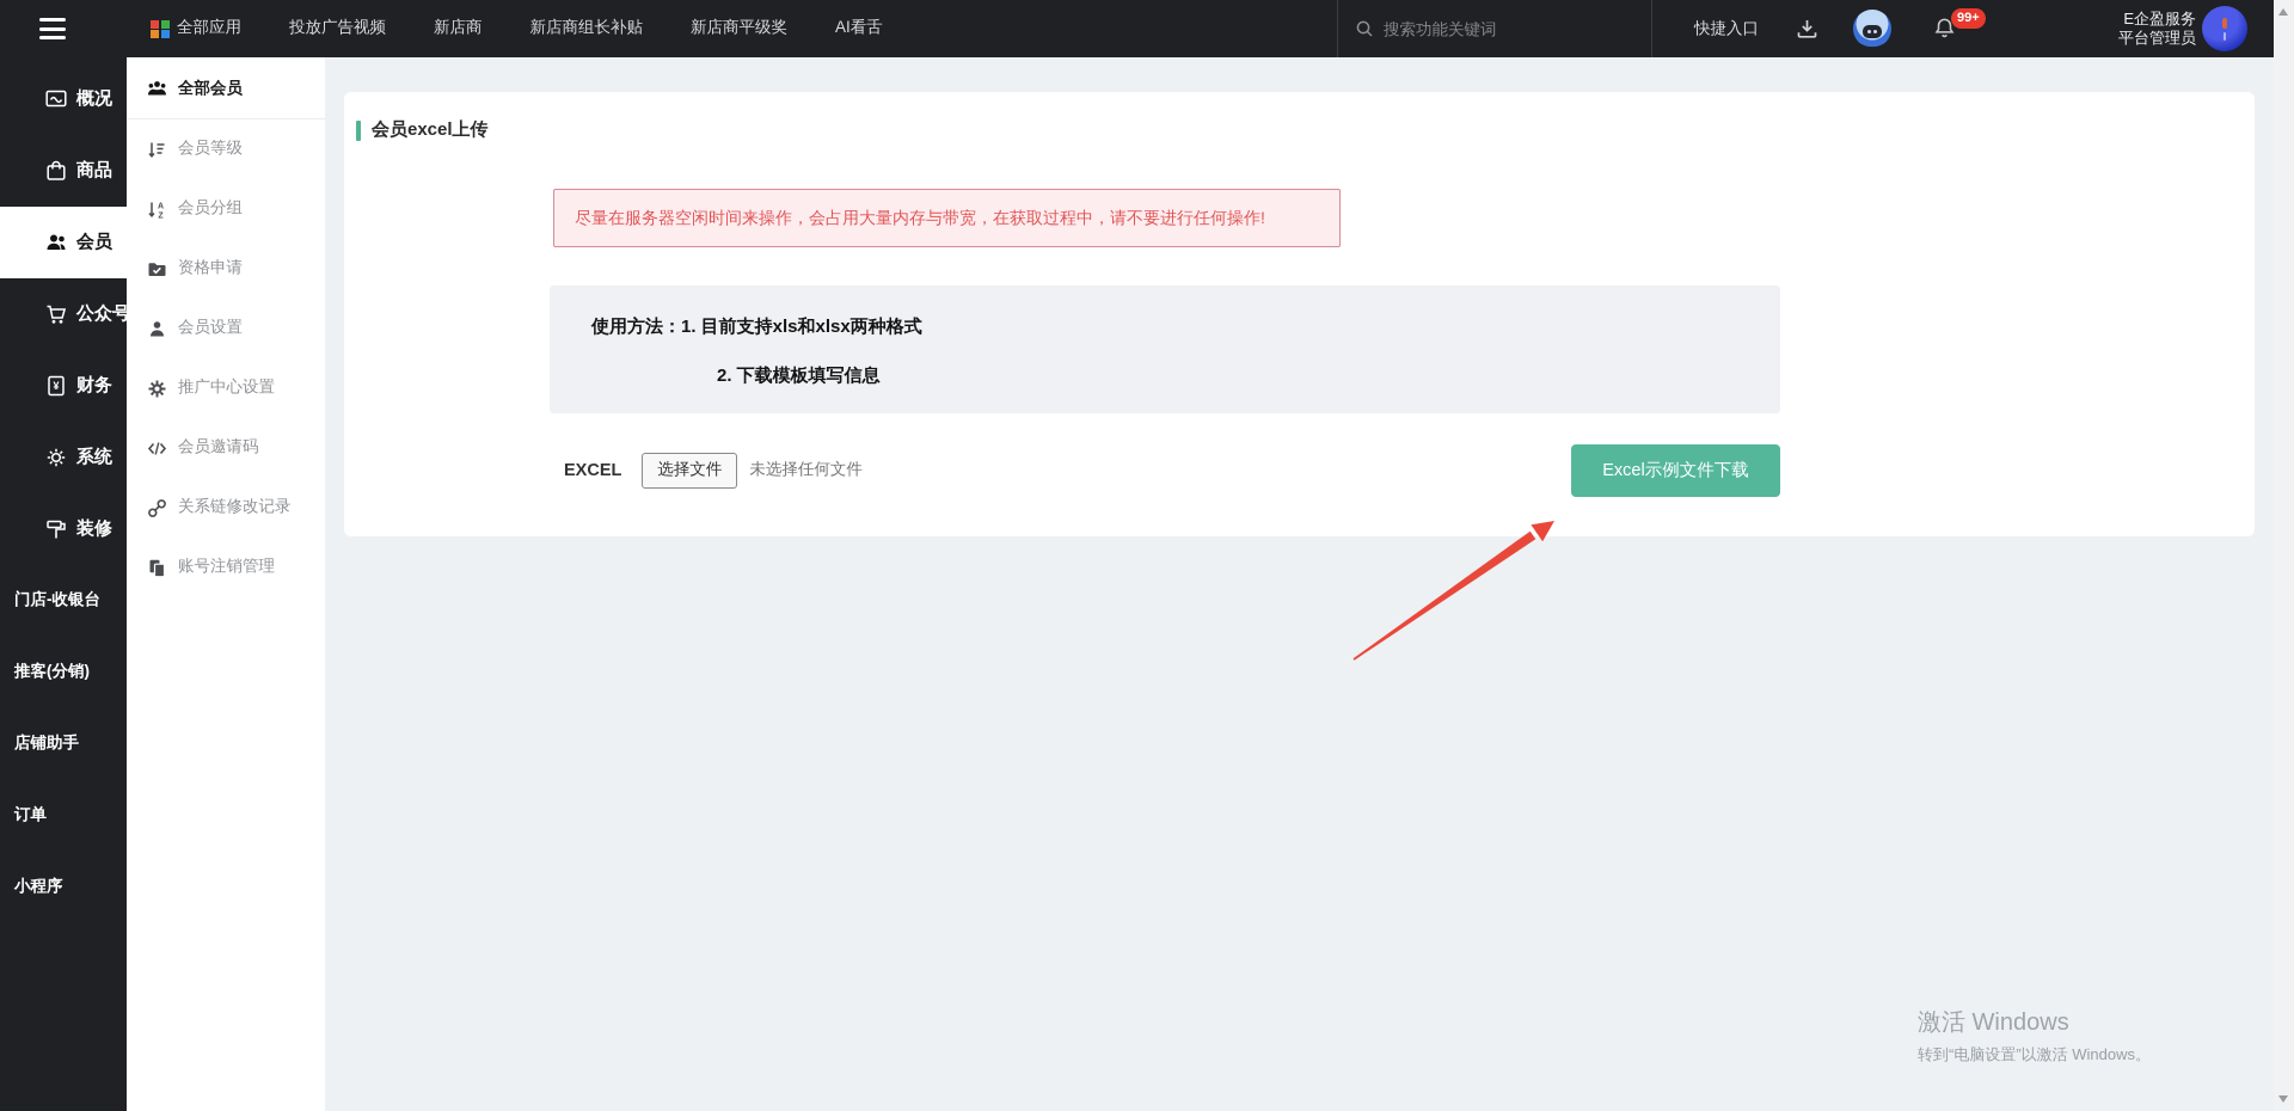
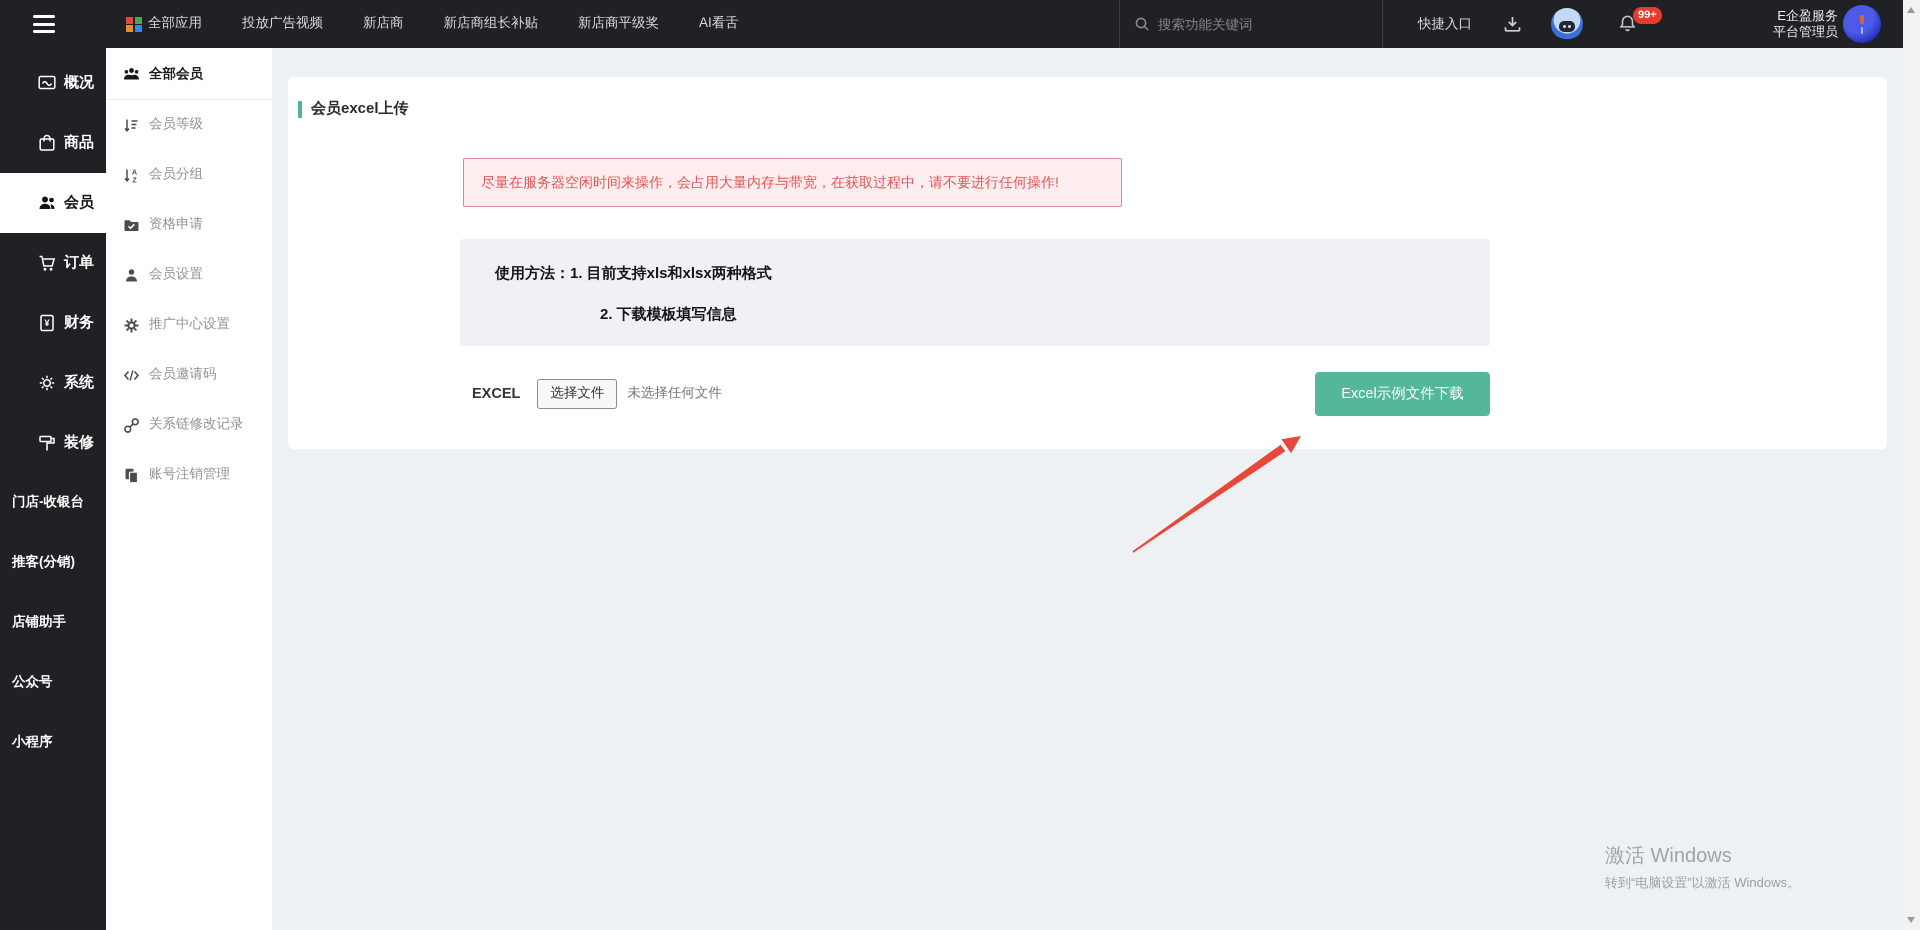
  全部应用
  投放广告视频
  新店商
  新店商组长补贴
  新店商平级奖
  AI看舌
  搜索功能关键词
  快捷入口
  99+
  E企盈服务
  平台管理员
  概况
  商品
  会员
- 公众号
+ 订单
  ¥
  财务
  系统
  装修
  门店-收银台
  推客(分销)
  店铺助手
- 订单
+ 公众号
  小程序
  全部会员
  会员等级
  会员分组
  资格申请
  会员设置
  推广中心设置
  会员邀请码
  关系链修改记录
  账号注销管理
  会员excel上传
  尽量在服务器空闲时间来操作，会占用大量内存与带宽，在获取过程中，请不要进行任何操作!
  使用方法：1. 目前支持xls和xlsx两种格式
  2. 下载模板填写信息
  EXCEL
  选择文件
  未选择任何文件
  Excel示例文件下载
  激活 Windows
  转到“电脑设置”以激活 Windows。
